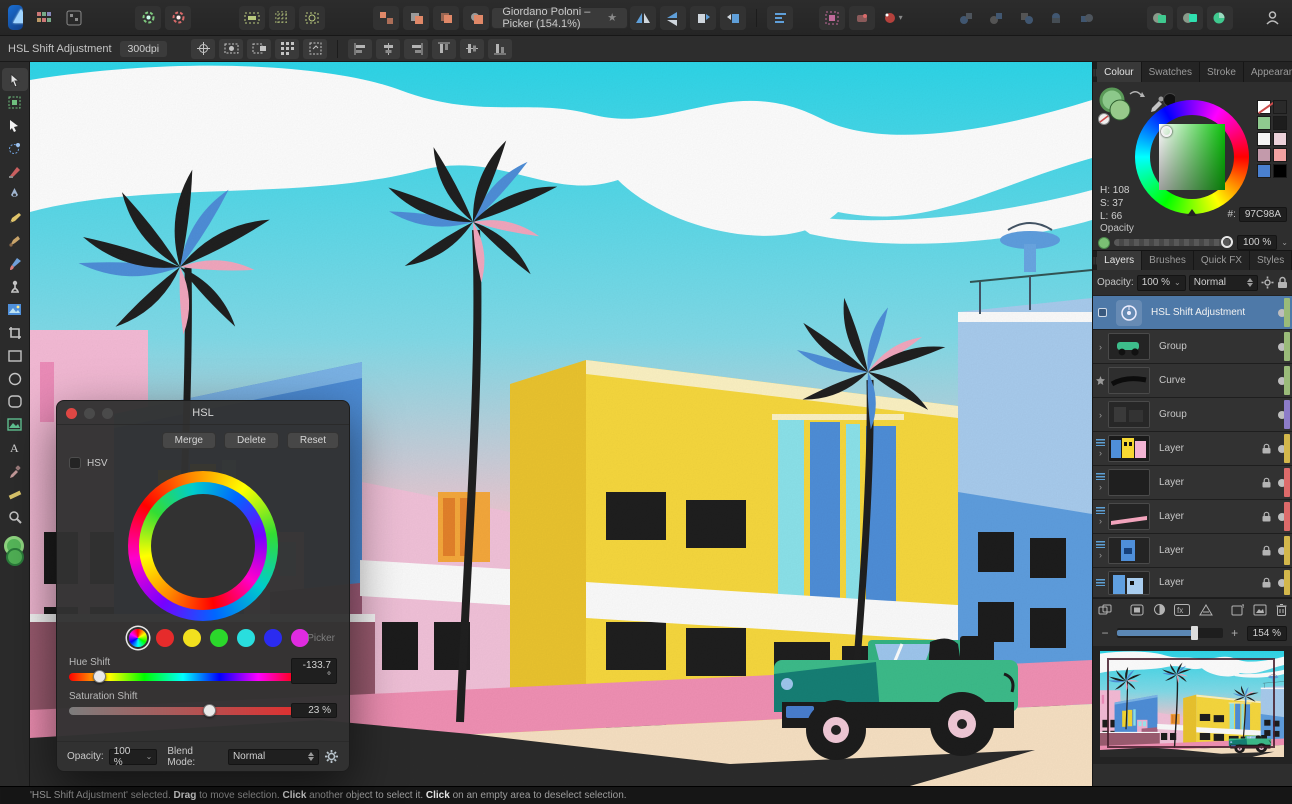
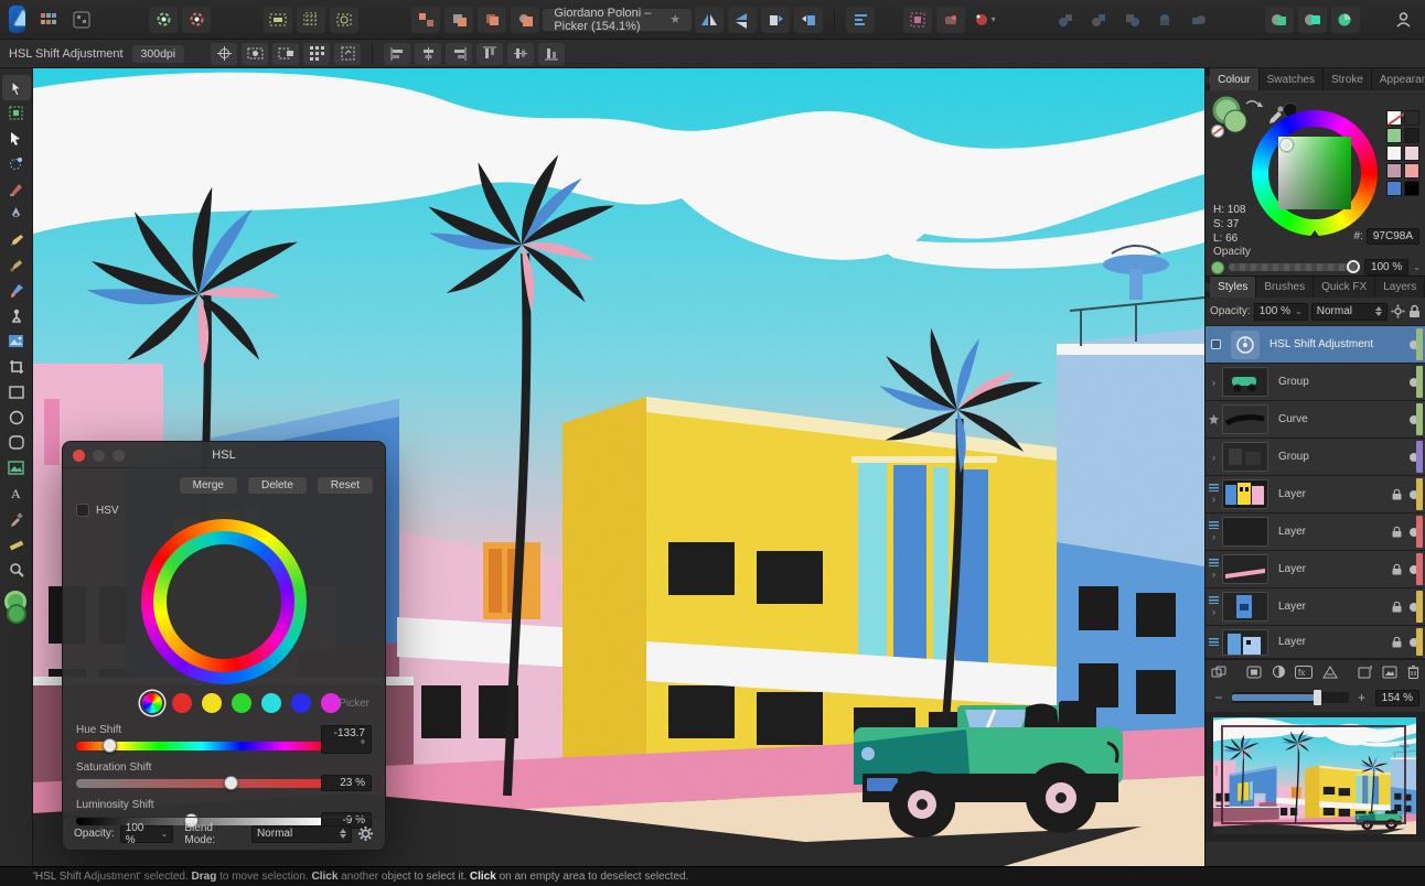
  Giordano Poloni – Picker (154.1%)
  ★
  ▾
  HSL Shift Adjustment
  300dpi
  A
  HSL
  Merge
  Delete
  Reset
  HSV
  Picker
  Hue Shift
  -133.7 °
  Saturation Shift
  23 %
+ Luminosity Shift
+ -9 %
  Opacity:
  100 %
  ⌄
  Blend Mode:
  Normal
  ||
  Colour
  Swatches
  Stroke
  Appearan
  H: 108
  S: 37
  L: 66
  #:
  97C98A
  Opacity
  100 %
  ⌄
  ||
- Layers
+ Styles
  Brushes
  Quick FX
- Styles
+ Layers
  Opacity:
  100 %
  ⌄
  Normal
  HSL Shift Adjustment
  ›
  Group
  Curve
  ›
  Group
  ›
  Layer
  ›
  Layer
  ›
  Layer
  ›
  Layer
  Layer
  fx
  −
  +
  154 %
  'HSL Shift Adjustment' selected.
  Drag
  to move selection.
  Click
  another object to select it.
  Click
- on an empty area to deselect selection.
+ on an empty area to deselect selected.
